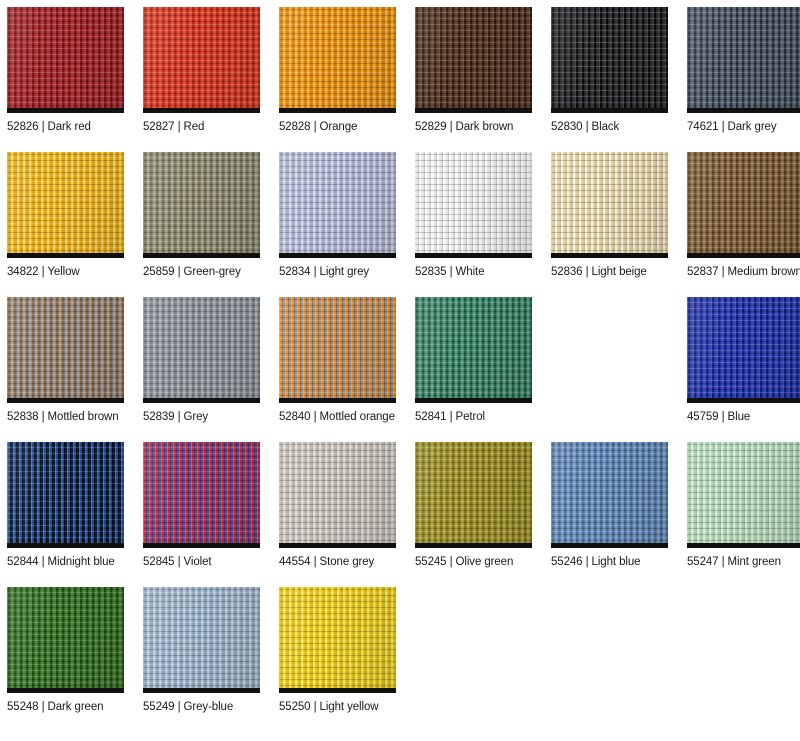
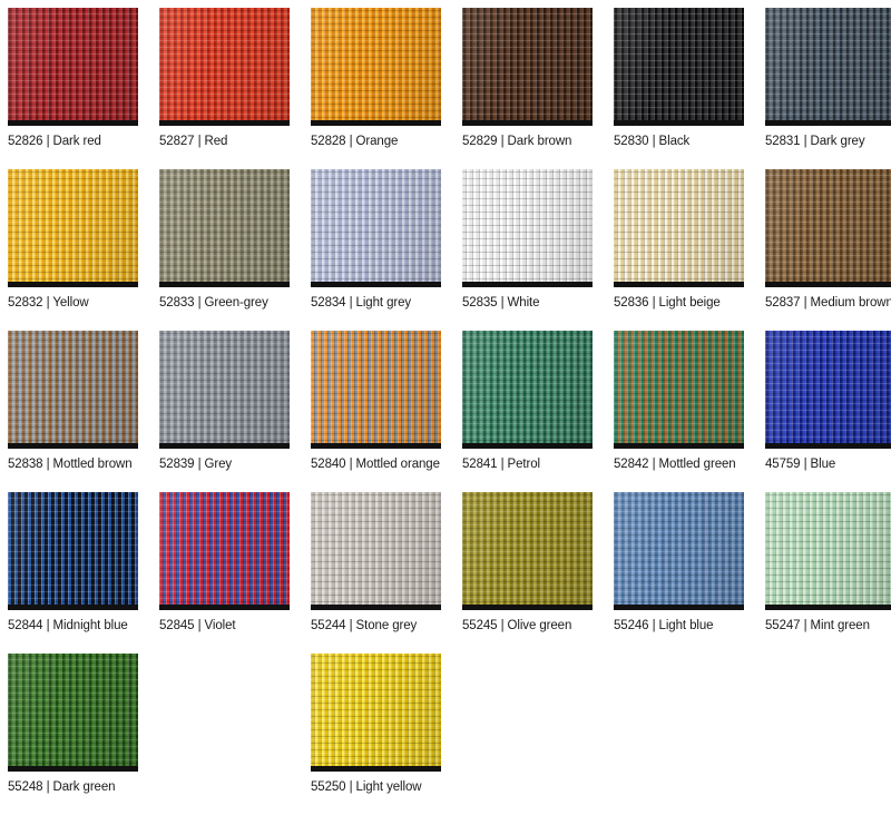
  52826 | Dark red
  52827 | Red
  52828 | Orange
  52829 | Dark brown
  52830 | Black
- 74621 | Dark grey
+ 52831 | Dark grey
- 34822 | Yellow
+ 52832 | Yellow
- 25859 | Green-grey
+ 52833 | Green-grey
  52834 | Light grey
  52835 | White
  52836 | Light beige
  52837 | Medium brown
  52838 | Mottled brown
  52839 | Grey
  52840 | Mottled orange
  52841 | Petrol
+ 52842 | Mottled green
  45759 | Blue
  52844 | Midnight blue
  52845 | Violet
- 44554 | Stone grey
+ 55244 | Stone grey
  55245 | Olive green
  55246 | Light blue
  55247 | Mint green
  55248 | Dark green
- 55249 | Grey-blue
  55250 | Light yellow
